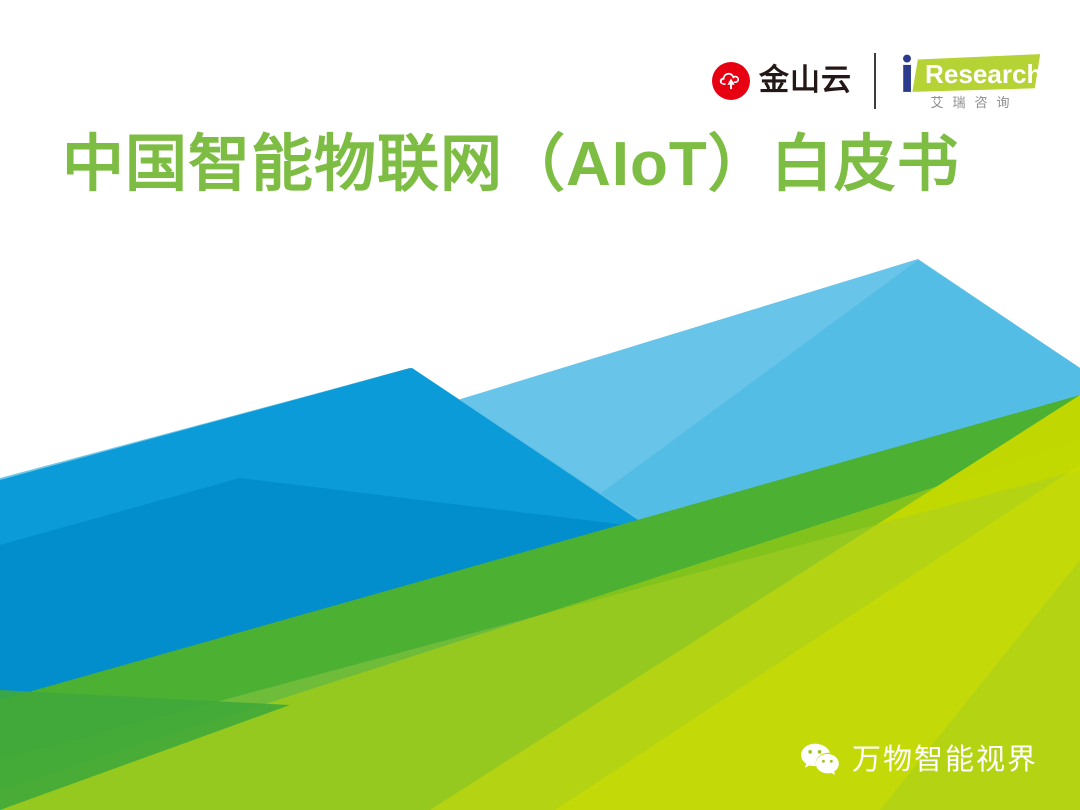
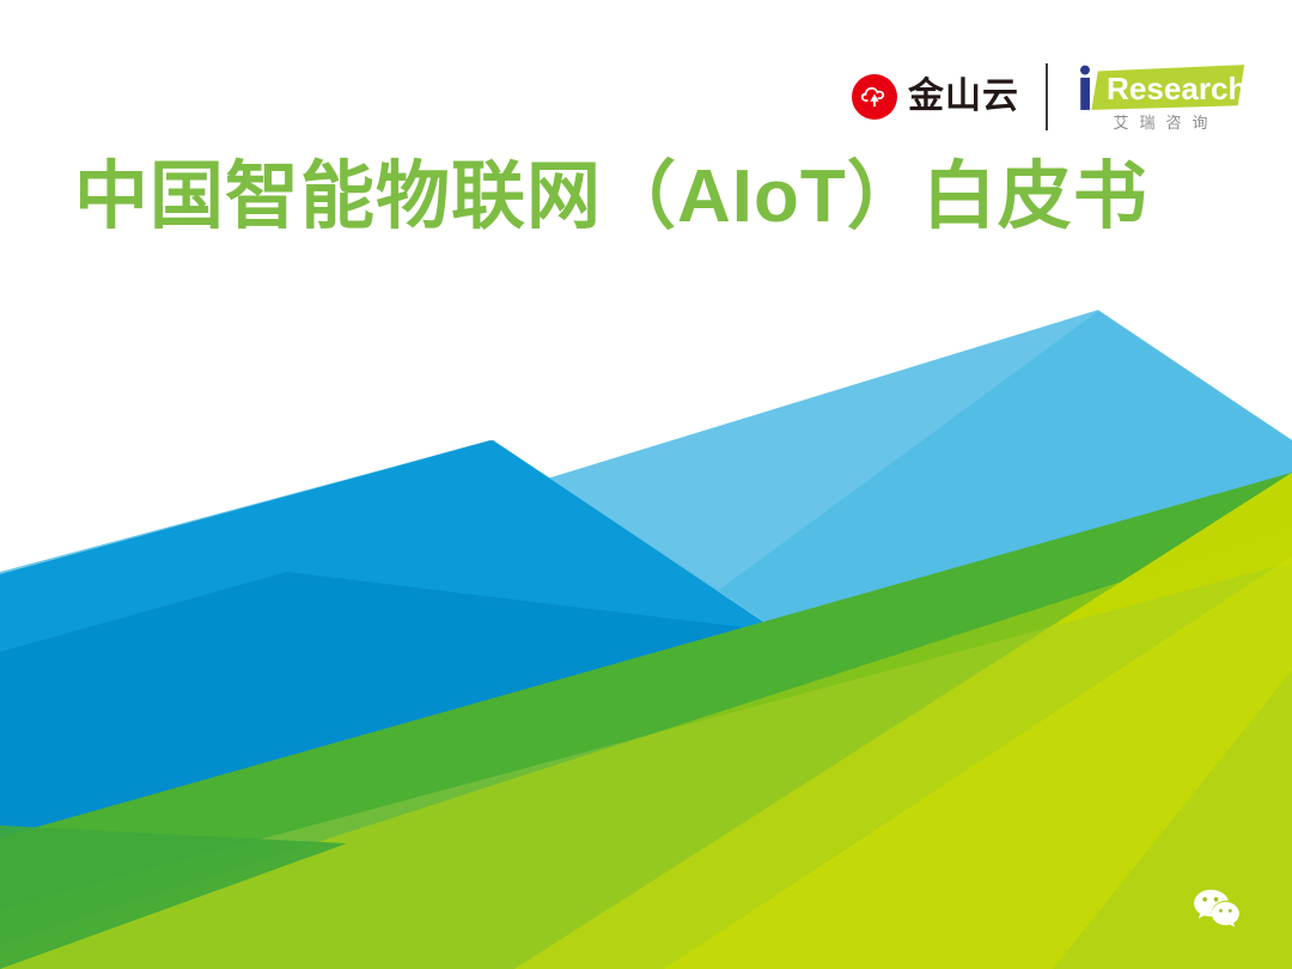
  金山云
  Research
  艾瑞咨询
  中国智能物联网（AIoT）白皮书
- 万物智能视界
